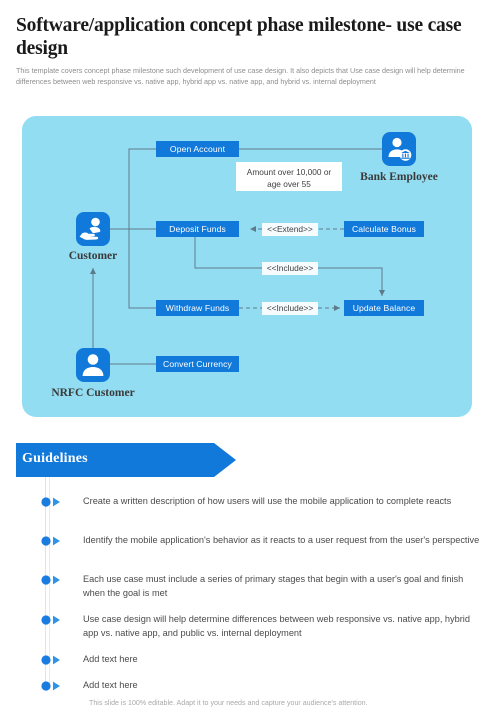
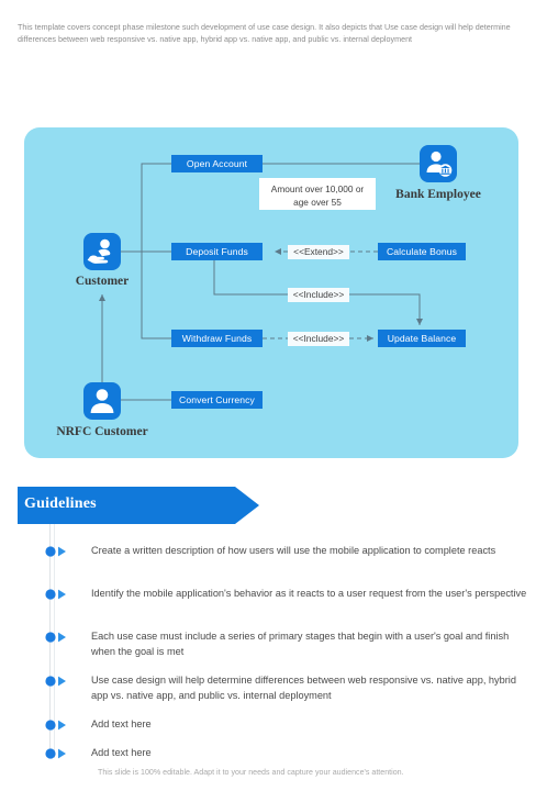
- Software/application concept phase milestone- use case design
- This template covers concept phase milestone such development of use case design. It also depicts that Use case design will help determine differences between web responsive vs. native app, hybrid app vs. native app, and hybrid vs. internal deployment
+ This template covers concept phase milestone such development of use case design. It also depicts that Use case design will help determine differences between web responsive vs. native app, hybrid app vs. native app, and public vs. internal deployment
  Customer
  Bank Employee
  NRFC Customer
  Open Account
  Deposit Funds
  Calculate Bonus
  Withdraw Funds
  Update Balance
  Convert Currency
  Amount over 10,000 or age over 55
  <<Extend>>
  <<Include>>
  <<Include>>
  Guidelines
  Create a written description of how users will use the mobile application to complete reacts
  Identify the mobile application's behavior as it reacts to a user request from the user's perspective
  Each use case must include a series of primary stages that begin with a user's goal and finish when the goal is met
  Use case design will help determine differences between web responsive vs. native app, hybrid app vs. native app, and public vs. internal deployment
  Add text here
  Add text here
  This slide is 100% editable. Adapt it to your needs and capture your audience's attention.
